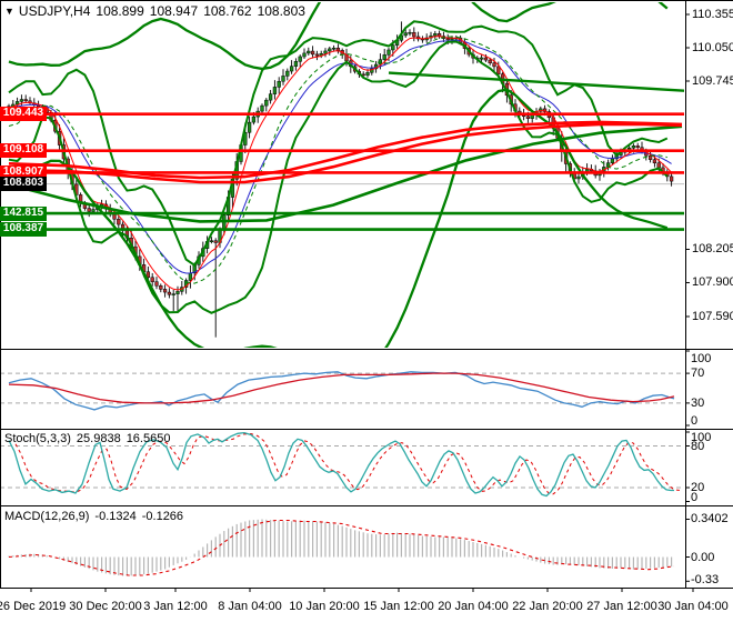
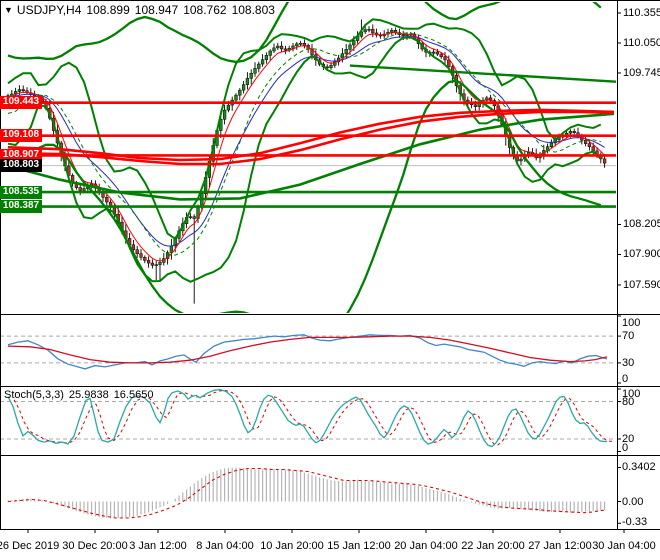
  ▼ USDJPY,H4 108.899 108.947 108.762 108.803
  Stoch(5,3,3) 25.9838 16.5650
- MACD(12,26,9) -0.1324 -0.1266
  110.355
  110.050
  109.74
  108.20
  107.90
  107.59
  109.443
  109.108
  108.907
- 142.815
+ 108.535
  108.387
  108.803
  100
  70
  30
  0
  100
  80
  20
  0
  0.3402
  0.00
  -0.33
  6 Dec 2019
  30 Dec 20:00
  3 Jan 12:00
  8 Jan 04:00
  10 Jan 20:00
  15 Jan 12:00
  20 Jan 04:00
  22 Jan 20:00
  27 Jan 12:00
  30 Jan 04:00
